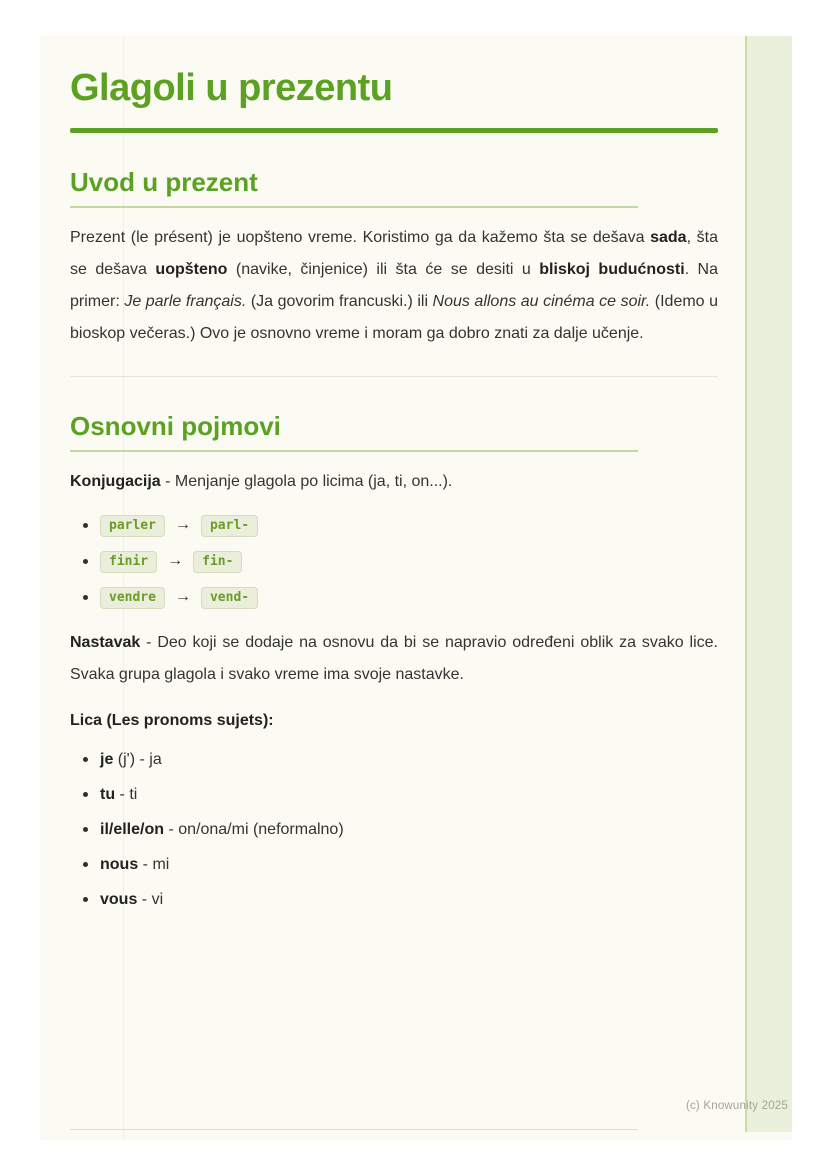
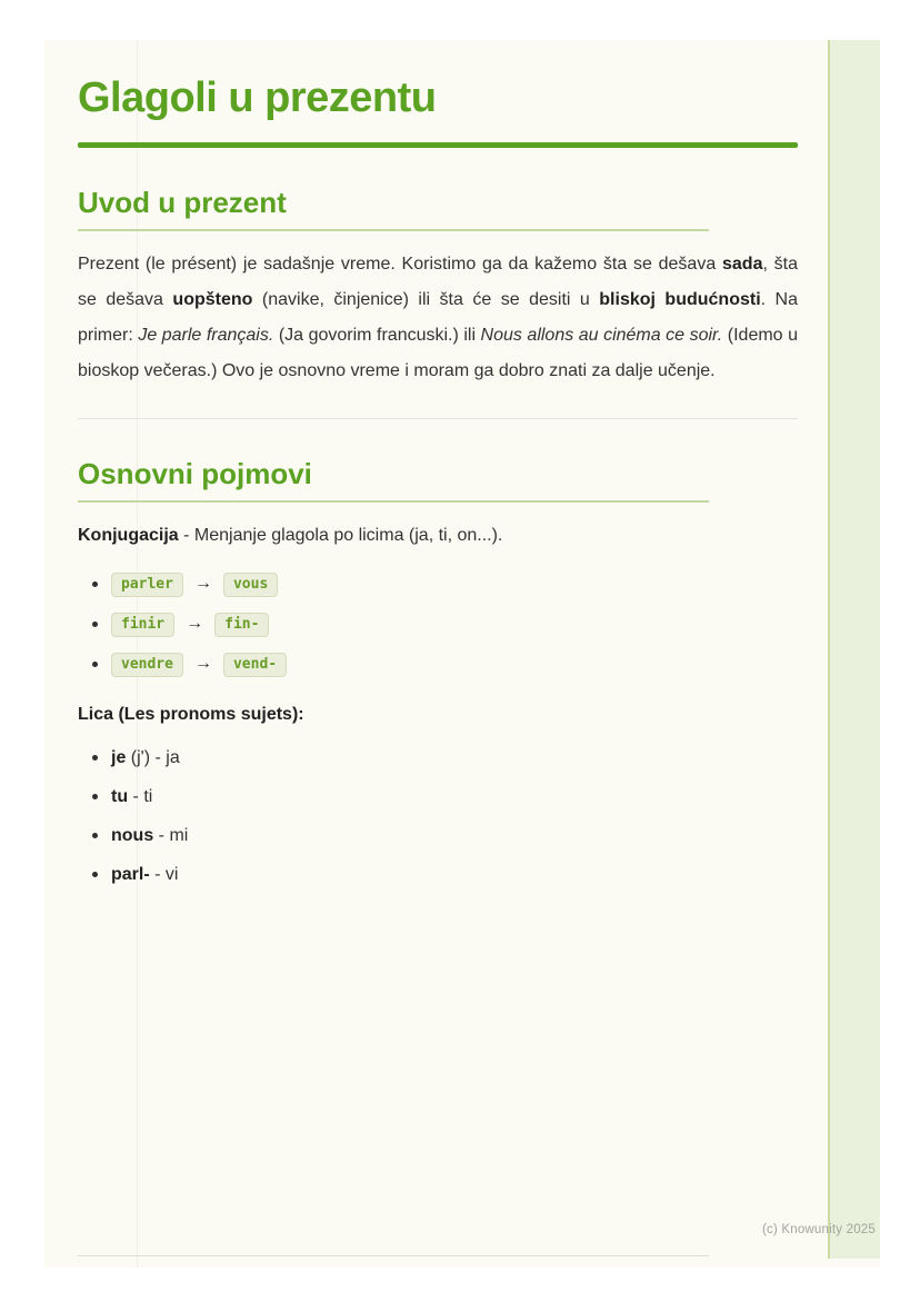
  Glagoli u prezentu
  Uvod u prezent
- Prezent (le présent) je uopšteno vreme. Koristimo ga da kažemo šta se dešava sada, šta se dešava uopšteno (navike, činjenice) ili šta će se desiti u bliskoj budućnosti. Na primer: Je parle français. (Ja govorim francuski.) ili Nous allons au cinéma ce soir. (Idemo u bioskop večeras.) Ovo je osnovno vreme i moram ga dobro znati za dalje učenje.
+ Prezent (le présent) je sadašnje vreme. Koristimo ga da kažemo šta se dešava sada, šta se dešava uopšteno (navike, činjenice) ili šta će se desiti u bliskoj budućnosti. Na primer: Je parle français. (Ja govorim francuski.) ili Nous allons au cinéma ce soir. (Idemo u bioskop večeras.) Ovo je osnovno vreme i moram ga dobro znati za dalje učenje.
  Osnovni pojmovi
  Konjugacija - Menjanje glagola po licima (ja, ti, on...).
- parler → parl-
+ parler → vous
  finir → fin-
  vendre → vend-
- Nastavak - Deo koji se dodaje na osnovu da bi se napravio određeni oblik za svako lice. Svaka grupa glagola i svako vreme ima svoje nastavke.
  Lica (Les pronoms sujets):
  je (j') - ja
  tu - ti
- il/elle/on - on/ona/mi (neformalno)
  nous - mi
- vous - vi
+ parl- - vi
  (c) Knowunity 2025
